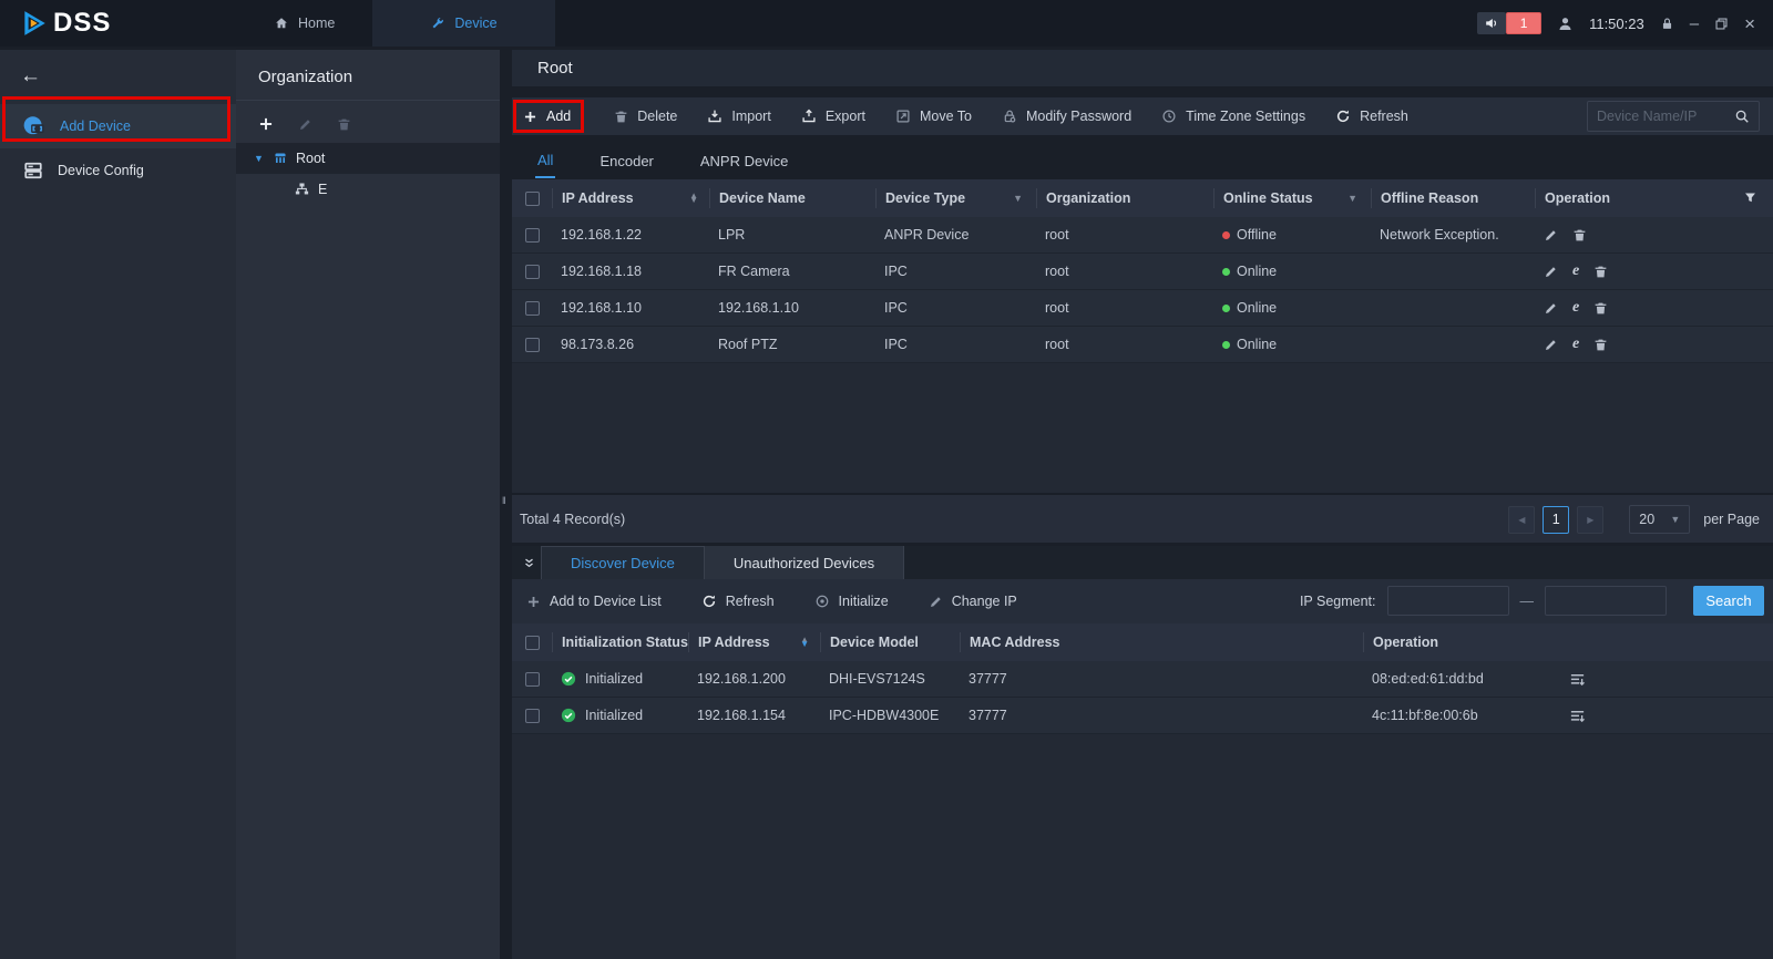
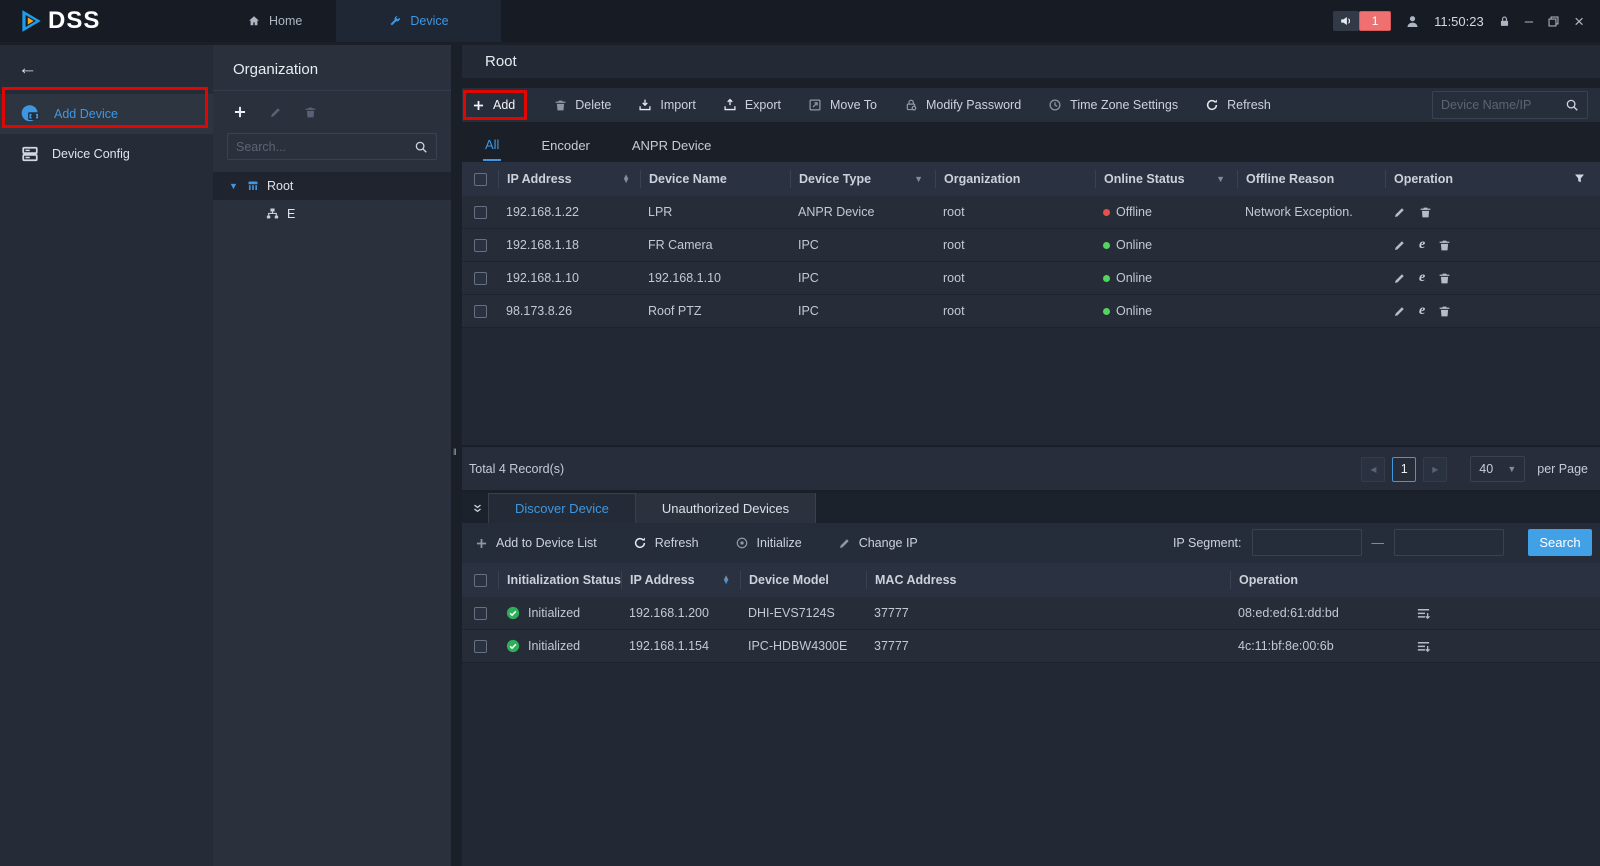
  DSS
  Home
  Device
  1
  11:50:23
  –
  ×
  ←
  Add Device
  Device Config
  Organization
+ Search...
  ▼
  Root
  E
  ‖
  Root
  Add
  Delete
  Import
  Export
  Move To
  Modify Password
  Time Zone Settings
  Refresh
  Device Name/IP
  All
  Encoder
  ANPR Device
  IP Address
  ▲
  ▼
  Device Name
  Device Type
  ▼
  Organization
  Online Status
  ▼
  Offline Reason
  Operation
  192.168.1.22
  LPR
  ANPR Device
  root
  Offline
  Network Exception.
  192.168.1.18
  FR Camera
  IPC
  root
  Online
  e
  192.168.1.10
  192.168.1.10
  IPC
  root
  Online
  e
  98.173.8.26
  Roof PTZ
  IPC
  root
  Online
  e
  Total 4 Record(s)
  ◀
  1
  ▶
- 20
+ 40
  ▼
  per Page
  Discover Device
  Unauthorized Devices
  Add to Device List
  Refresh
  Initialize
  Change IP
  IP Segment:
  —
  Search
  Initialization Status
  IP Address
  ▲
  ▼
  Device Model
  MAC Address
  Operation
  Initialized
  192.168.1.200
  DHI-EVS7124S
  37777
  08:ed:ed:61:dd:bd
  Initialized
  192.168.1.154
  IPC-HDBW4300E
  37777
  4c:11:bf:8e:00:6b
